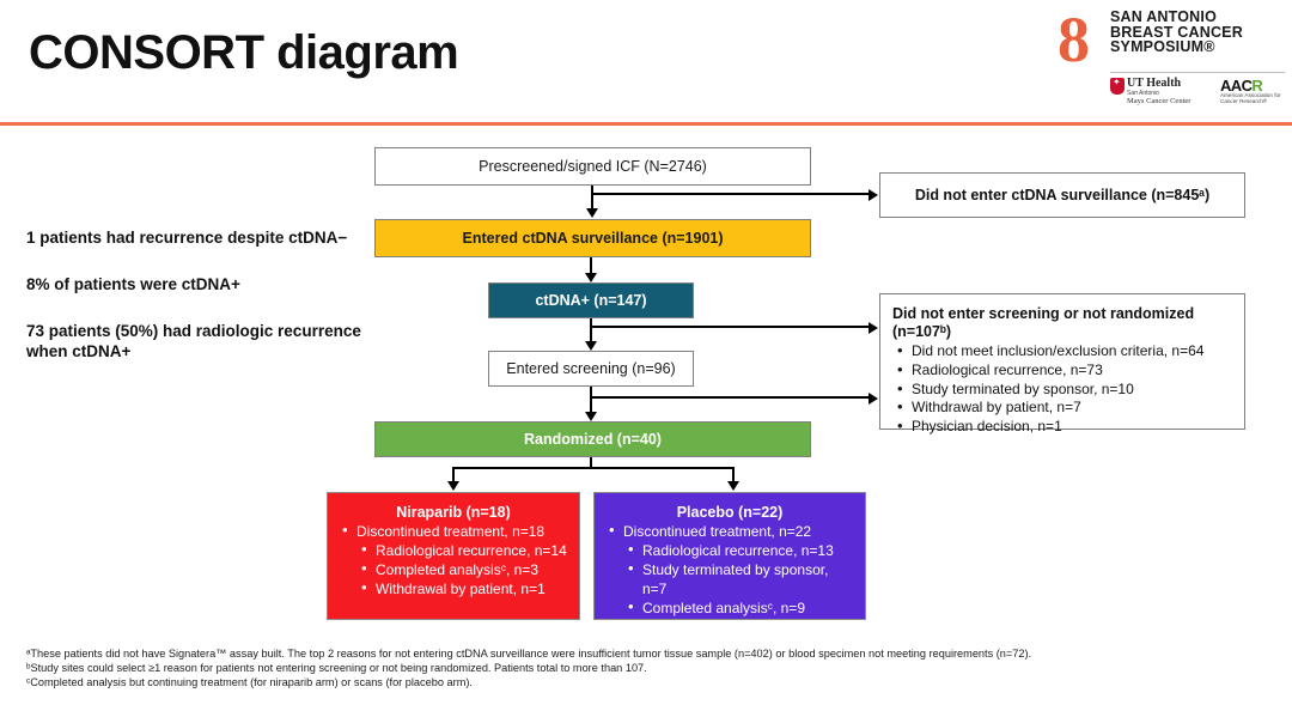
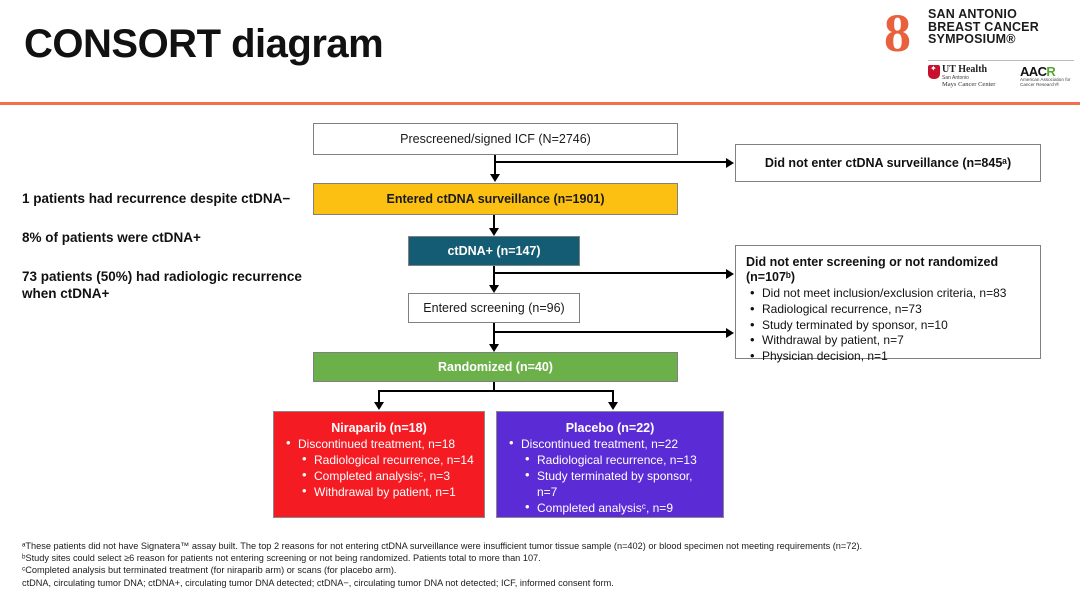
  CONSORT diagram
  8
  SAN ANTONIO
  BREAST CANCER
  SYMPOSIUM®
  UT Health
  AACR
  1 patients had recurrence despite ctDNA−
  8% of patients were ctDNA+
  73 patients (50%) had radiologic recurrence when ctDNA+
  Prescreened/signed ICF (N=2746)
  Entered ctDNA surveillance (n=1901)
  ctDNA+ (n=147)
  Entered screening (n=96)
  Randomized (n=40)
  Did not enter ctDNA surveillance (n=845ᵃ)
  Did not enter screening or not randomized (n=107ᵇ)
- Did not meet inclusion/exclusion criteria, n=64
+ Did not meet inclusion/exclusion criteria, n=83
  Radiological recurrence, n=73
  Study terminated by sponsor, n=10
  Withdrawal by patient, n=7
  Physician decision, n=1
  Niraparib (n=18)
  Discontinued treatment, n=18
  Radiological recurrence, n=14
  Completed analysisᶜ, n=3
  Withdrawal by patient, n=1
  Placebo (n=22)
  Discontinued treatment, n=22
  Radiological recurrence, n=13
  Study terminated by sponsor, n=7
  Completed analysisᶜ, n=9
  Physician decision, n=1
  ᵃThese patients did not have Signatera™ assay built. The top 2 reasons for not entering ctDNA surveillance were insufficient tumor tissue sample (n=402) or blood specimen not meeting requirements (n=72).
- ᵇStudy sites could select ≥1 reason for patients not entering screening or not being randomized. Patients total to more than 107.
+ ᵇStudy sites could select ≥6 reason for patients not entering screening or not being randomized. Patients total to more than 107.
- ᶜCompleted analysis but continuing treatment (for niraparib arm) or scans (for placebo arm).
+ ᶜCompleted analysis but terminated treatment (for niraparib arm) or scans (for placebo arm).
+ ctDNA, circulating tumor DNA; ctDNA+, circulating tumor DNA detected; ctDNA−, circulating tumor DNA not detected; ICF, informed consent form.
